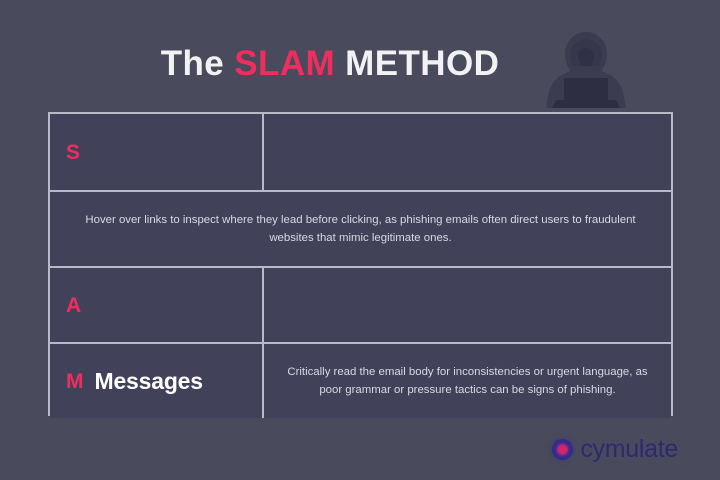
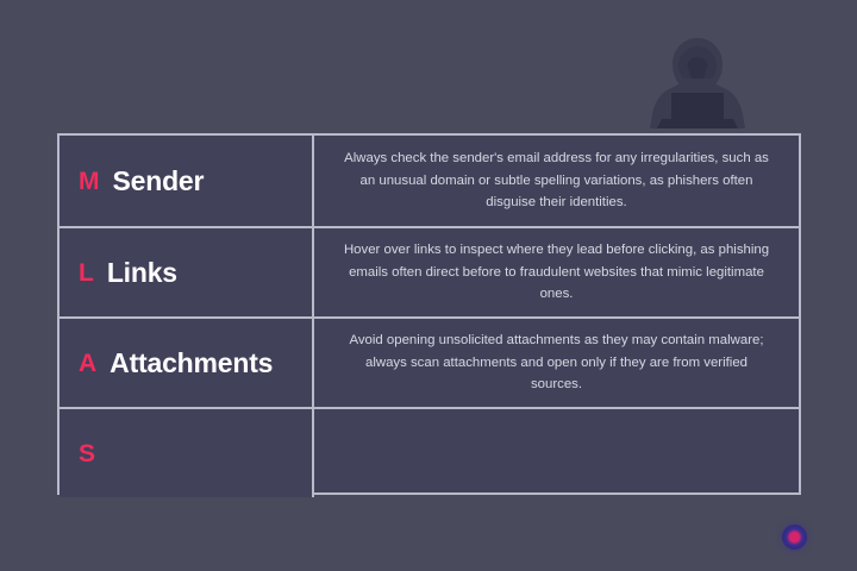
- The SLAM METHOD
- S
+ M
+ Sender
+ Always check the sender's email address for any irregularities, such as an unusual domain or subtle spelling variations, as phishers often disguise their identities.
+ L
+ Links
- Hover over links to inspect where they lead before clicking, as phishing emails often direct users to fraudulent websites that mimic legitimate ones.
+ Hover over links to inspect where they lead before clicking, as phishing emails often direct before to fraudulent websites that mimic legitimate ones.
  A
+ Attachments
+ Avoid opening unsolicited attachments as they may contain malware; always scan attachments and open only if they are from verified sources.
- M
+ S
- Messages
- Critically read the email body for inconsistencies or urgent language, as poor grammar or pressure tactics can be signs of phishing.
- cymulate
